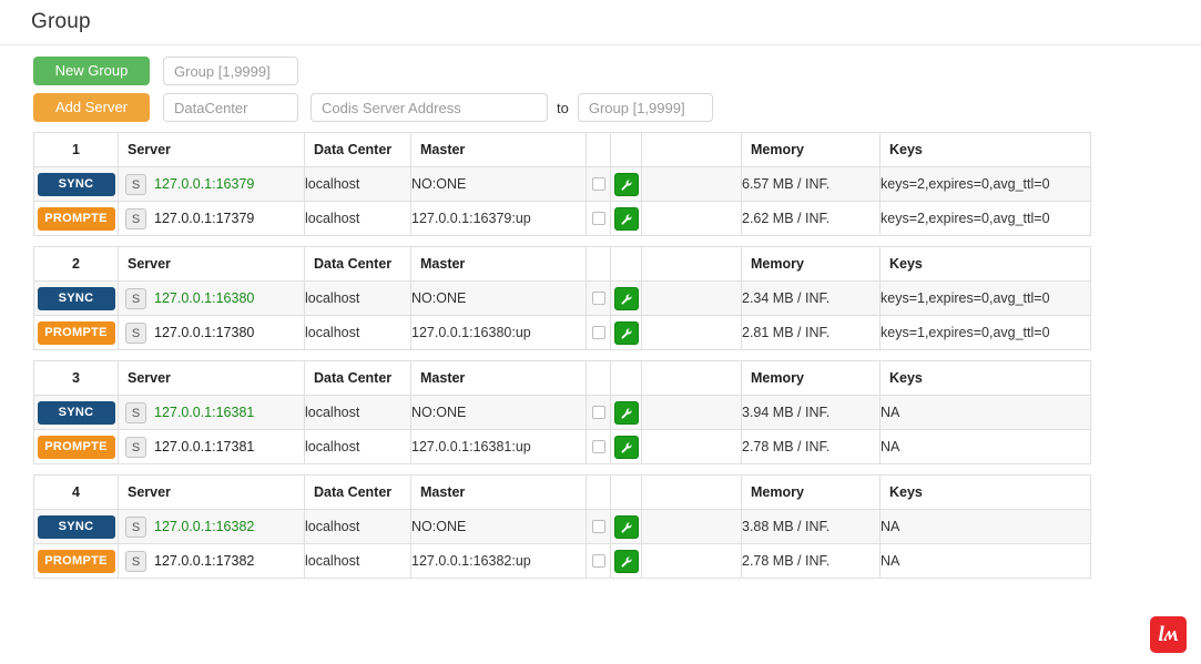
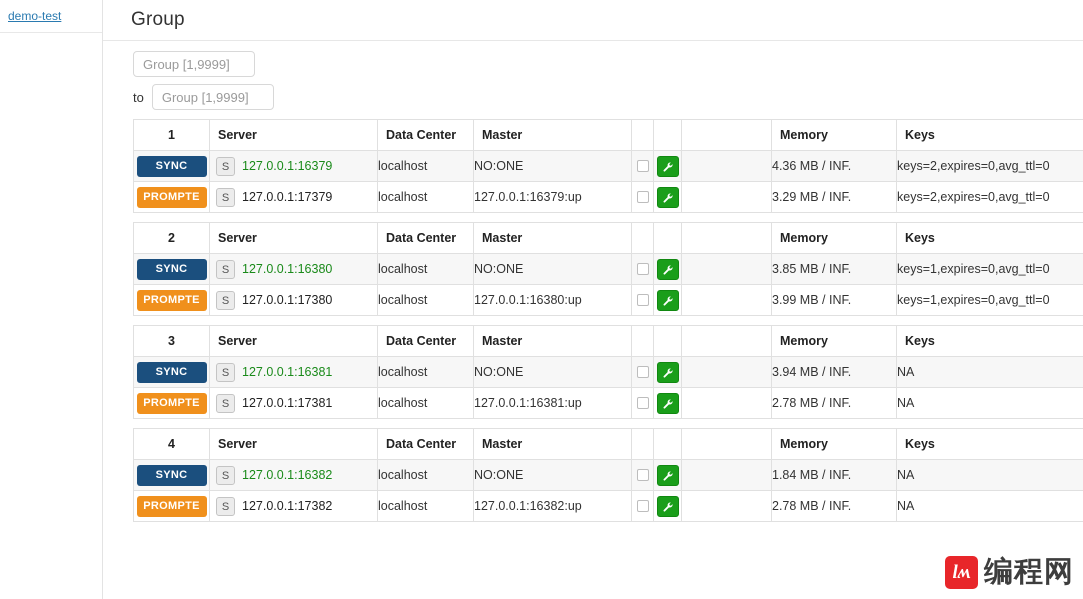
+ demo-test
  Group
- New Group
  Group [1,9999]
- Add Server
- DataCenter
- Codis Server Address
  to
  Group [1,9999]
  1	Server	Data Center	Master				Memory	Keys
- SYNC	S 127.0.0.1:16379	localhost	NO:ONE				6.57 MB / INF.	keys=2,expires=0,avg_ttl=0
+ SYNC	S 127.0.0.1:16379	localhost	NO:ONE				4.36 MB / INF.	keys=2,expires=0,avg_ttl=0
- PROMPTE	S 127.0.0.1:17379	localhost	127.0.0.1:16379:up				2.62 MB / INF.	keys=2,expires=0,avg_ttl=0
+ PROMPTE	S 127.0.0.1:17379	localhost	127.0.0.1:16379:up				3.29 MB / INF.	keys=2,expires=0,avg_ttl=0
  2	Server	Data Center	Master				Memory	Keys
- SYNC	S 127.0.0.1:16380	localhost	NO:ONE				2.34 MB / INF.	keys=1,expires=0,avg_ttl=0
+ SYNC	S 127.0.0.1:16380	localhost	NO:ONE				3.85 MB / INF.	keys=1,expires=0,avg_ttl=0
- PROMPTE	S 127.0.0.1:17380	localhost	127.0.0.1:16380:up				2.81 MB / INF.	keys=1,expires=0,avg_ttl=0
+ PROMPTE	S 127.0.0.1:17380	localhost	127.0.0.1:16380:up				3.99 MB / INF.	keys=1,expires=0,avg_ttl=0
  3	Server	Data Center	Master				Memory	Keys
  SYNC	S 127.0.0.1:16381	localhost	NO:ONE				3.94 MB / INF.	NA
  PROMPTE	S 127.0.0.1:17381	localhost	127.0.0.1:16381:up				2.78 MB / INF.	NA
  4	Server	Data Center	Master				Memory	Keys
- SYNC	S 127.0.0.1:16382	localhost	NO:ONE				3.88 MB / INF.	NA
+ SYNC	S 127.0.0.1:16382	localhost	NO:ONE				1.84 MB / INF.	NA
  PROMPTE	S 127.0.0.1:17382	localhost	127.0.0.1:16382:up				2.78 MB / INF.	NA
  lʍ
+ 编程网
